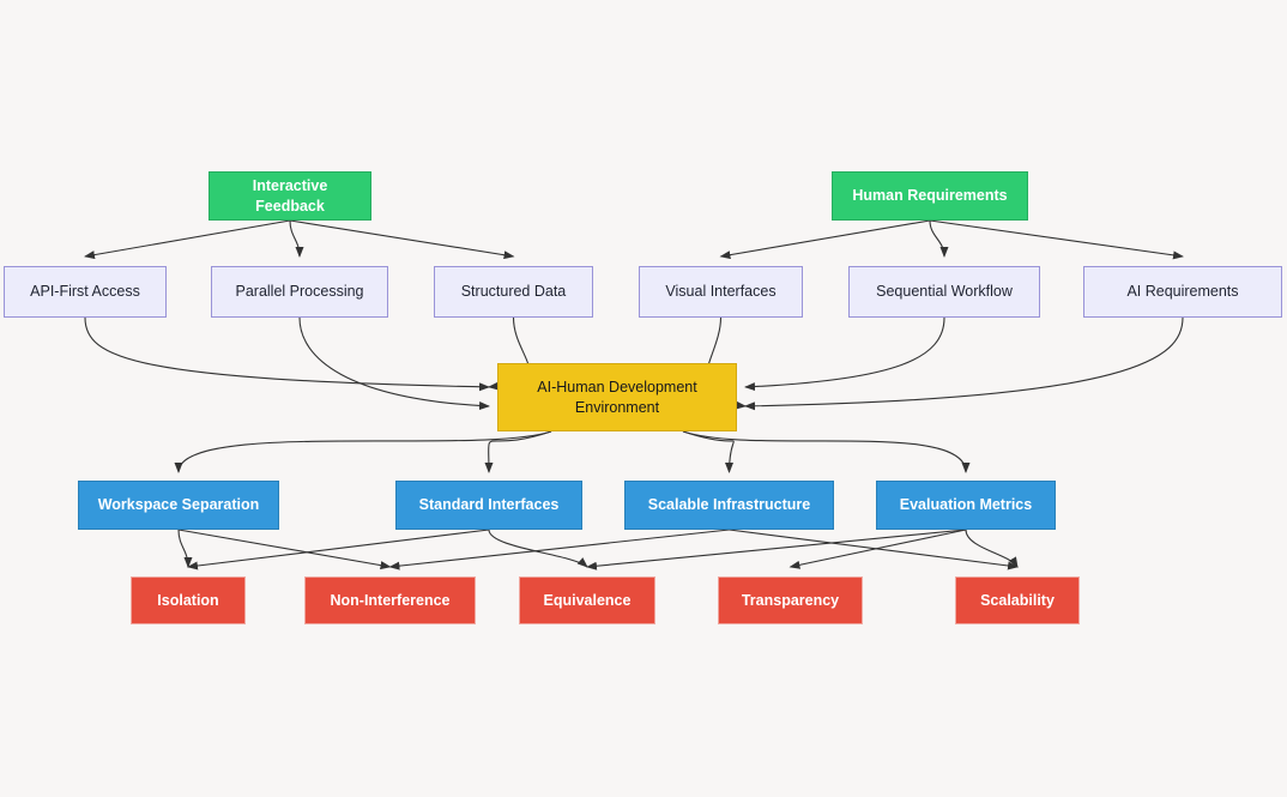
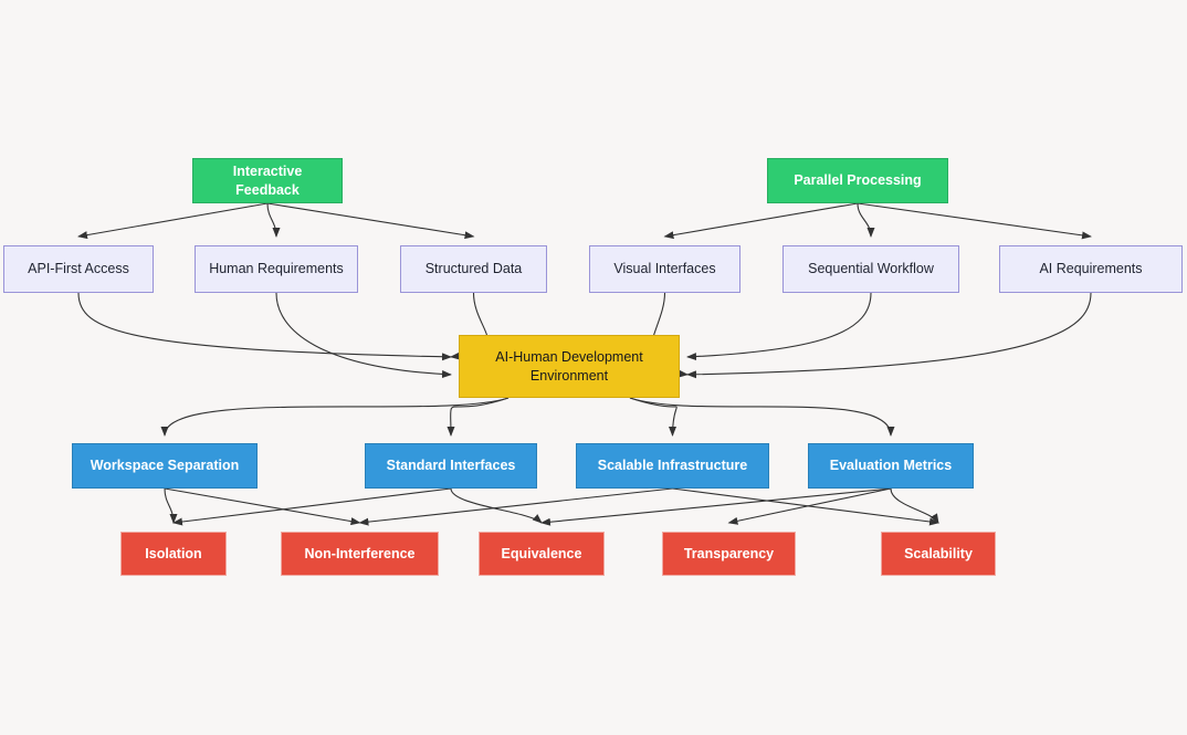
  Interactive Feedback
- Human Requirements
+ Parallel Processing
  API-First Access
- Parallel Processing
+ Human Requirements
  Structured Data
  Visual Interfaces
  Sequential Workflow
  AI Requirements
  AI-Human Development
  Environment
  Workspace Separation
  Standard Interfaces
  Scalable Infrastructure
  Evaluation Metrics
  Isolation
  Non-Interference
  Equivalence
  Transparency
  Scalability
